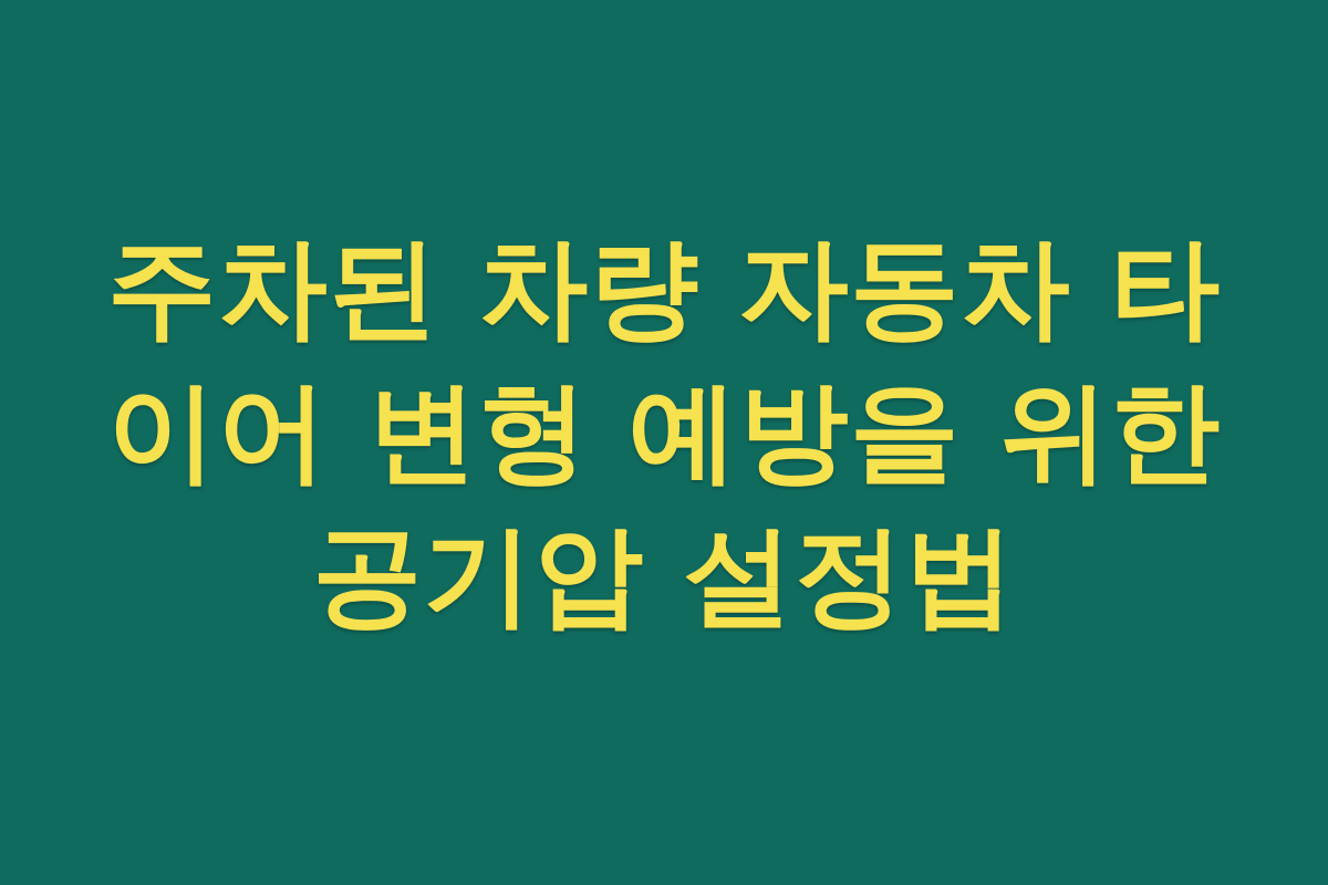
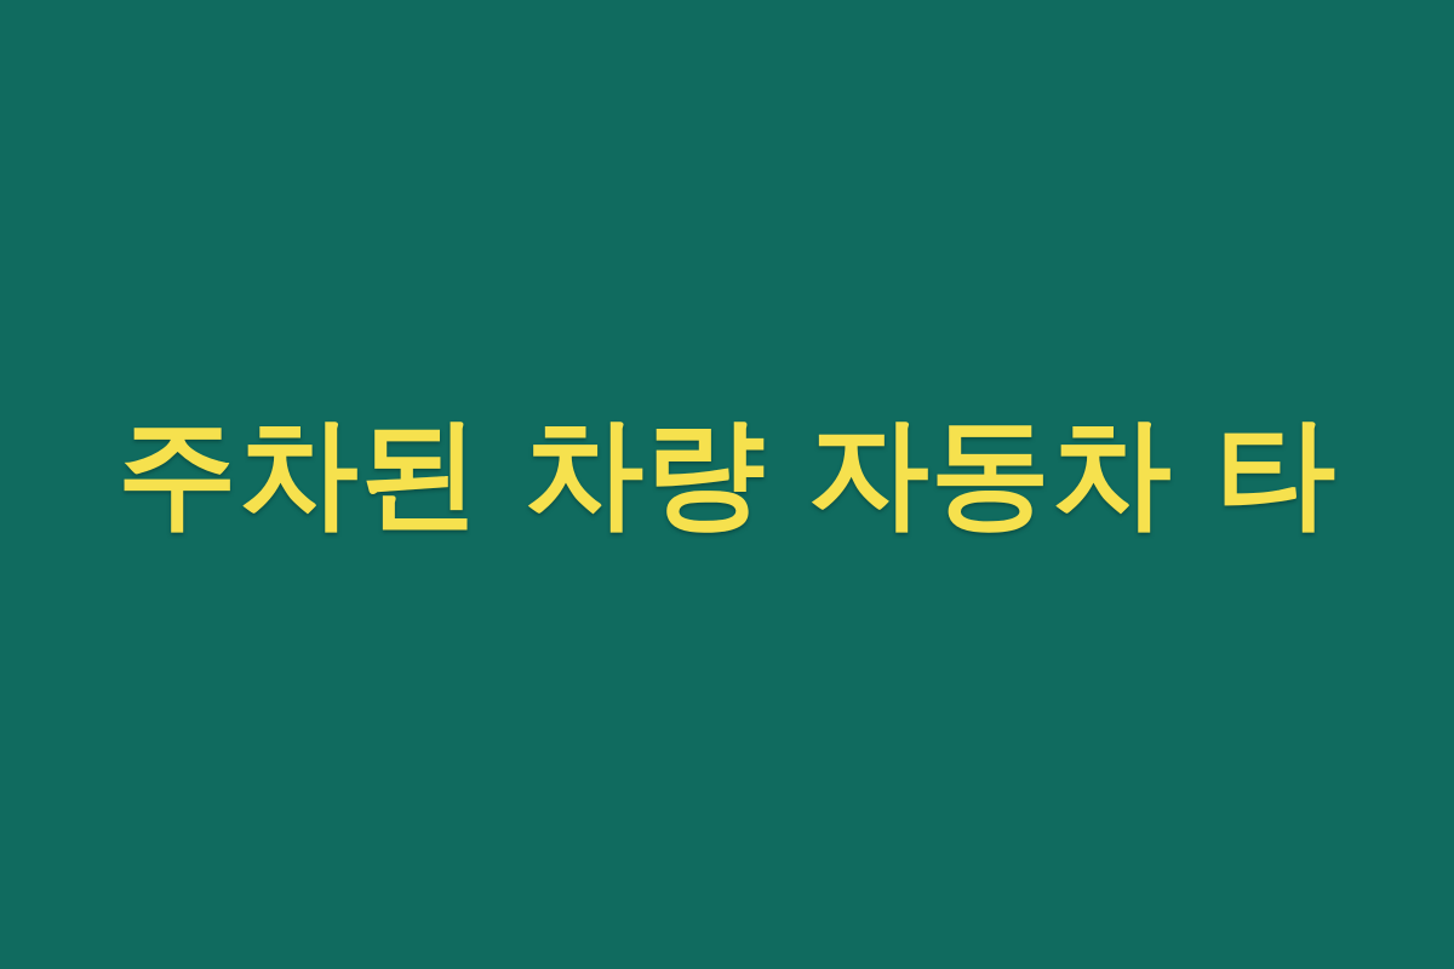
  주차된 차량 자동차 타
- 이어 변형 예방을 위한
- 공기압 설정법
